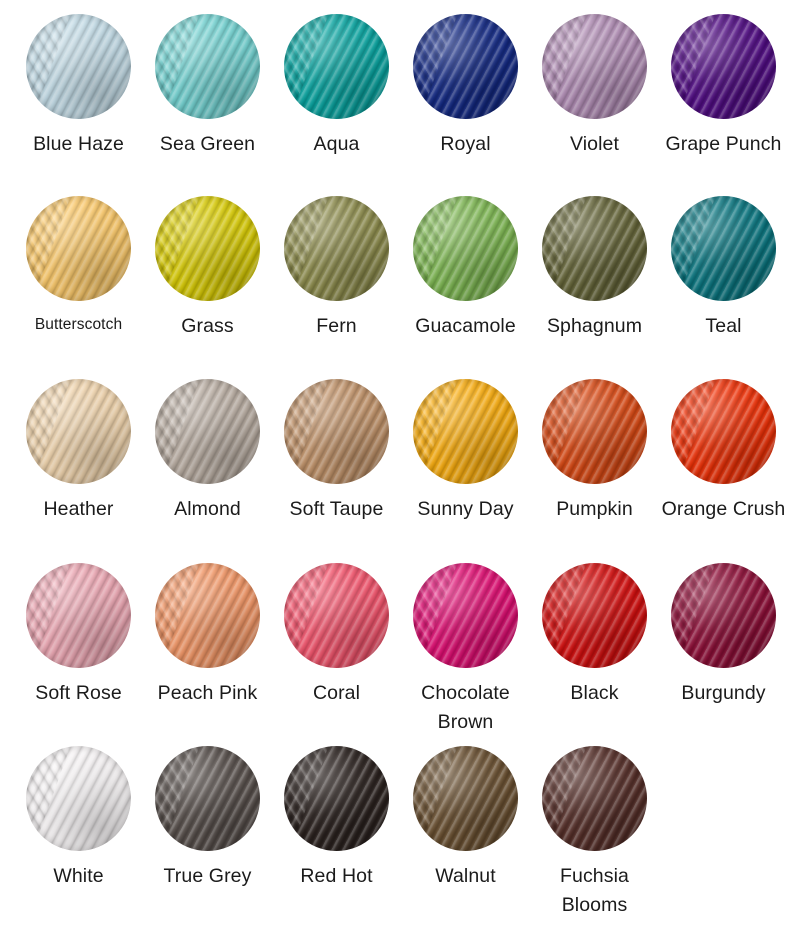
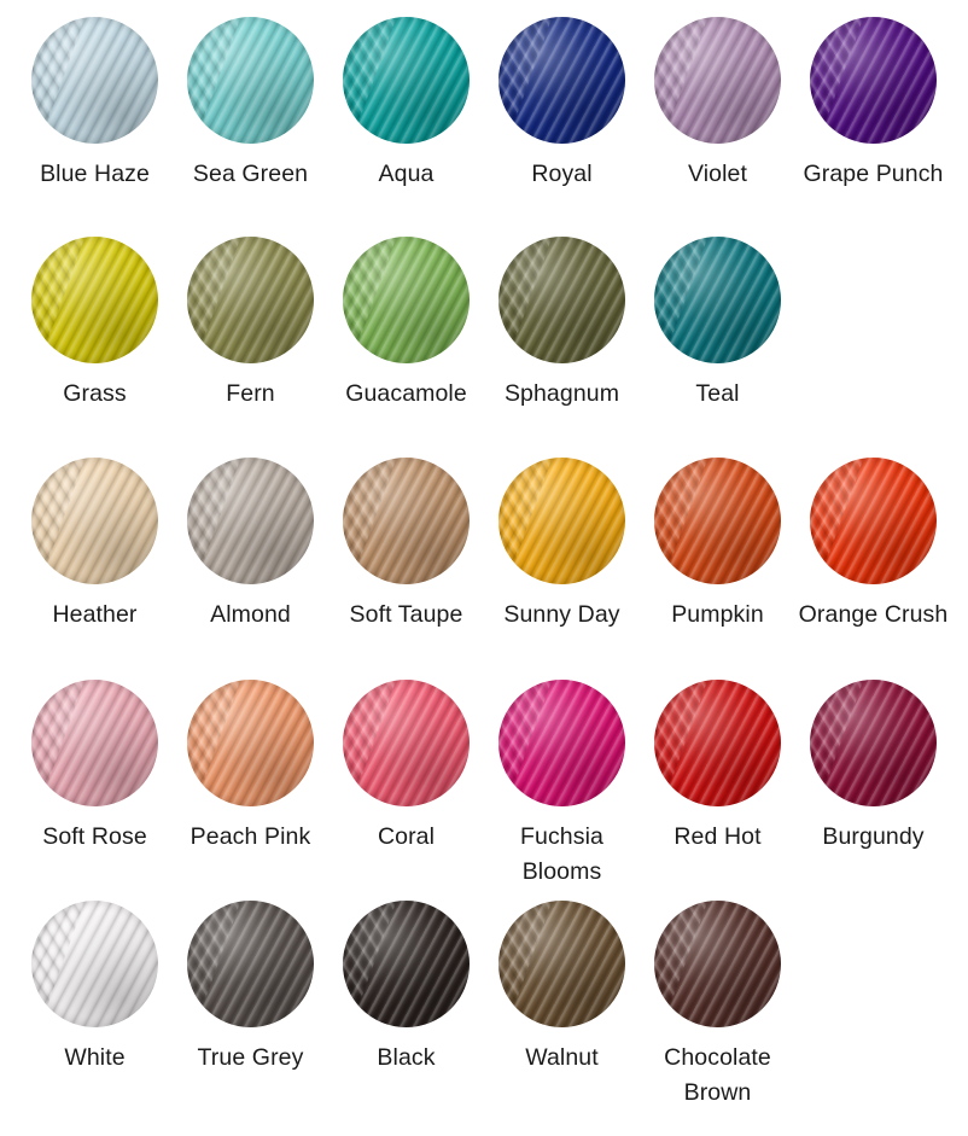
  Blue Haze
  Sea Green
  Aqua
  Royal
  Violet
  Grape Punch
- Butterscotch
  Grass
  Fern
  Guacamole
  Sphagnum
  Teal
  Heather
  Almond
  Soft Taupe
  Sunny Day
  Pumpkin
  Orange Crush
  Soft Rose
  Peach Pink
  Coral
- Chocolate Brown
+ Fuchsia Blooms
- Black
+ Red Hot
  Burgundy
  White
  True Grey
- Red Hot
+ Black
  Walnut
- Fuchsia Blooms
+ Chocolate Brown
